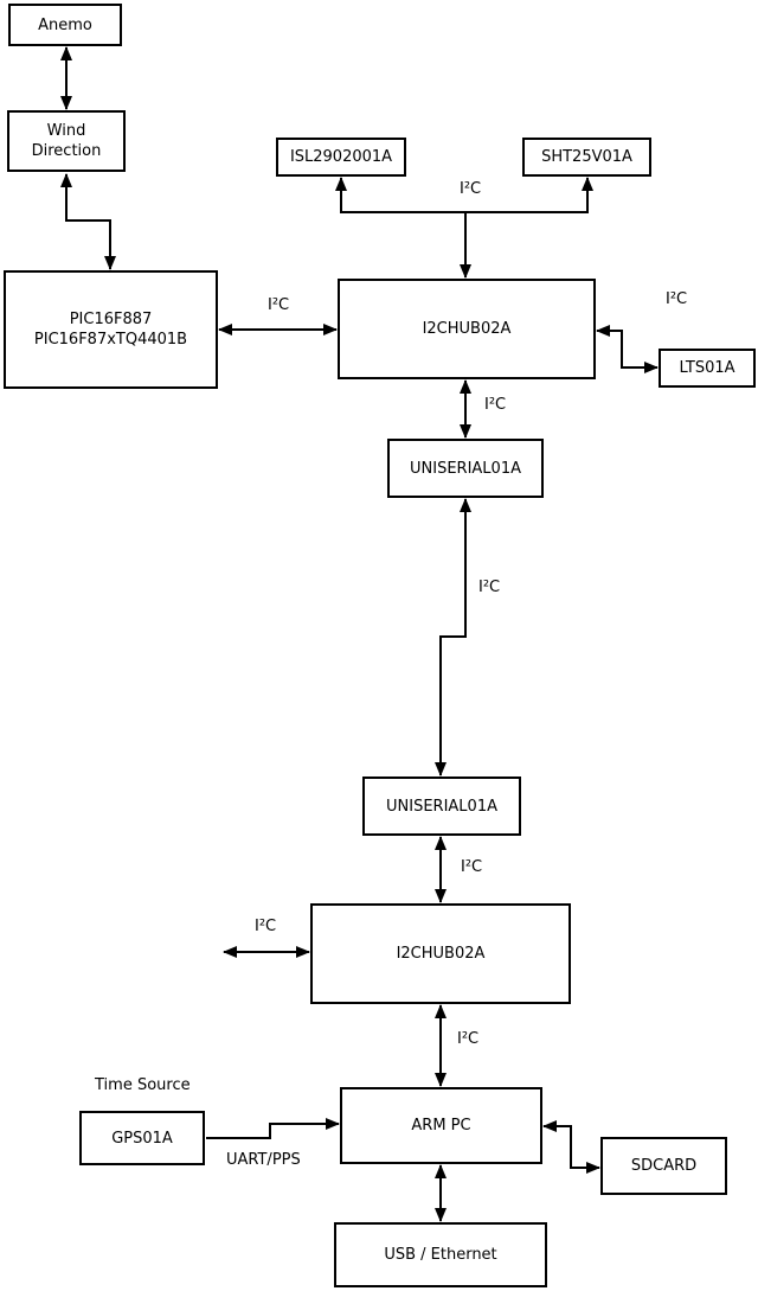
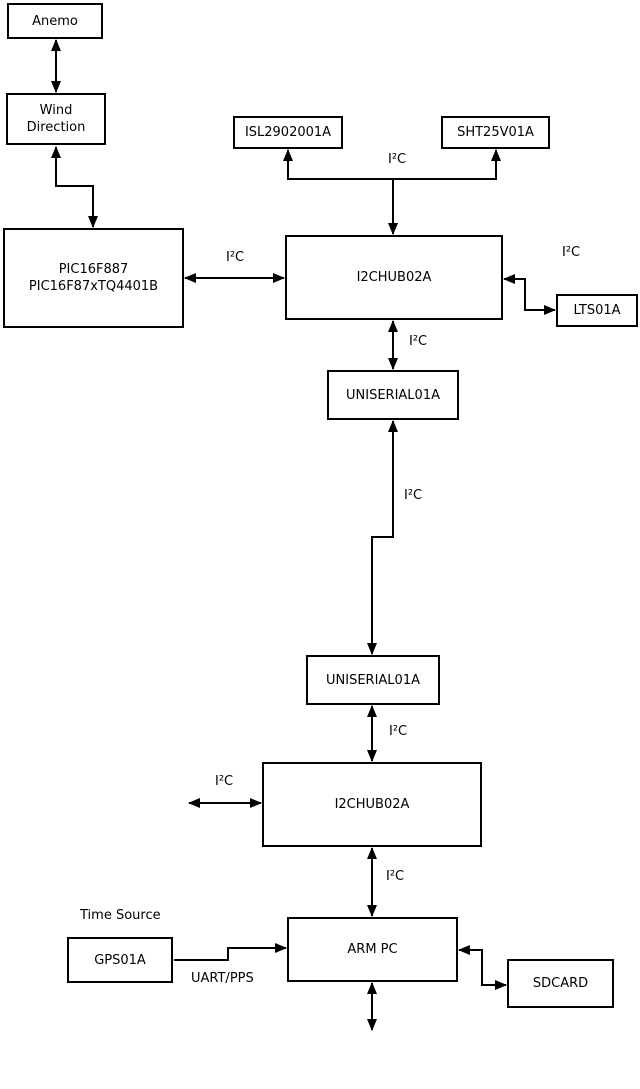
  Anemo
  Wind
  Direction
  PIC16F887
  PIC16F87xTQ4401B
  ISL2902001A
  SHT25V01A
  I2CHUB02A
  LTS01A
  UNISERIAL01A
  UNISERIAL01A
  I2CHUB02A
  GPS01A
  ARM PC
  SDCARD
- USB / Ethernet
  I²C
  I²C
  I²C
  I²C
  I²C
  I²C
  I²C
  I²C
  Time Source
  UART/PPS
